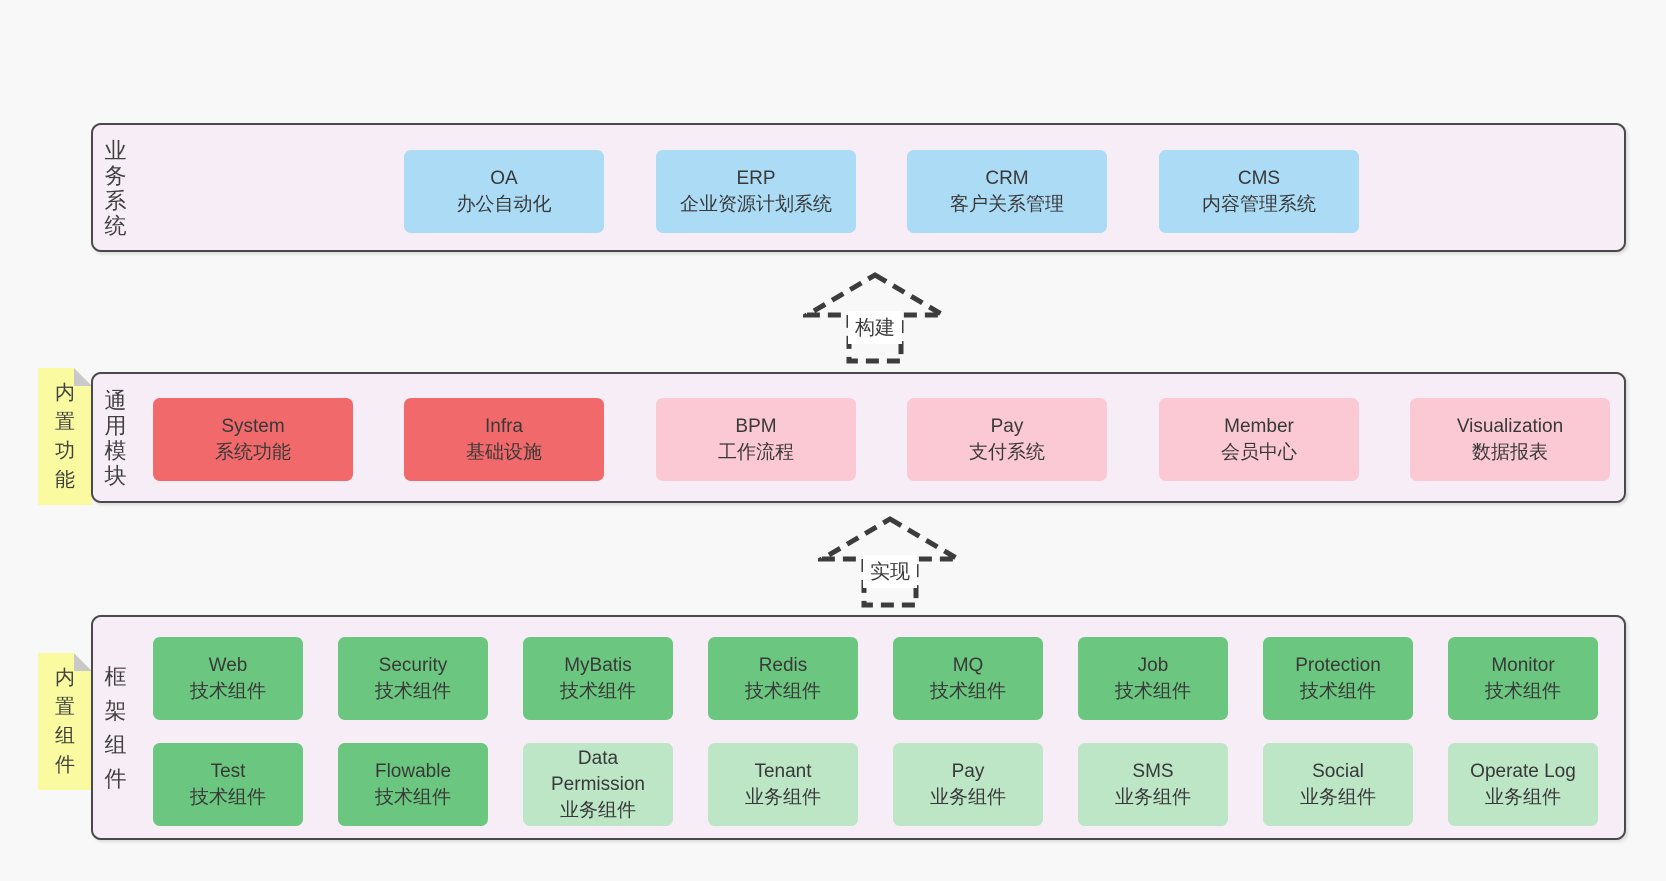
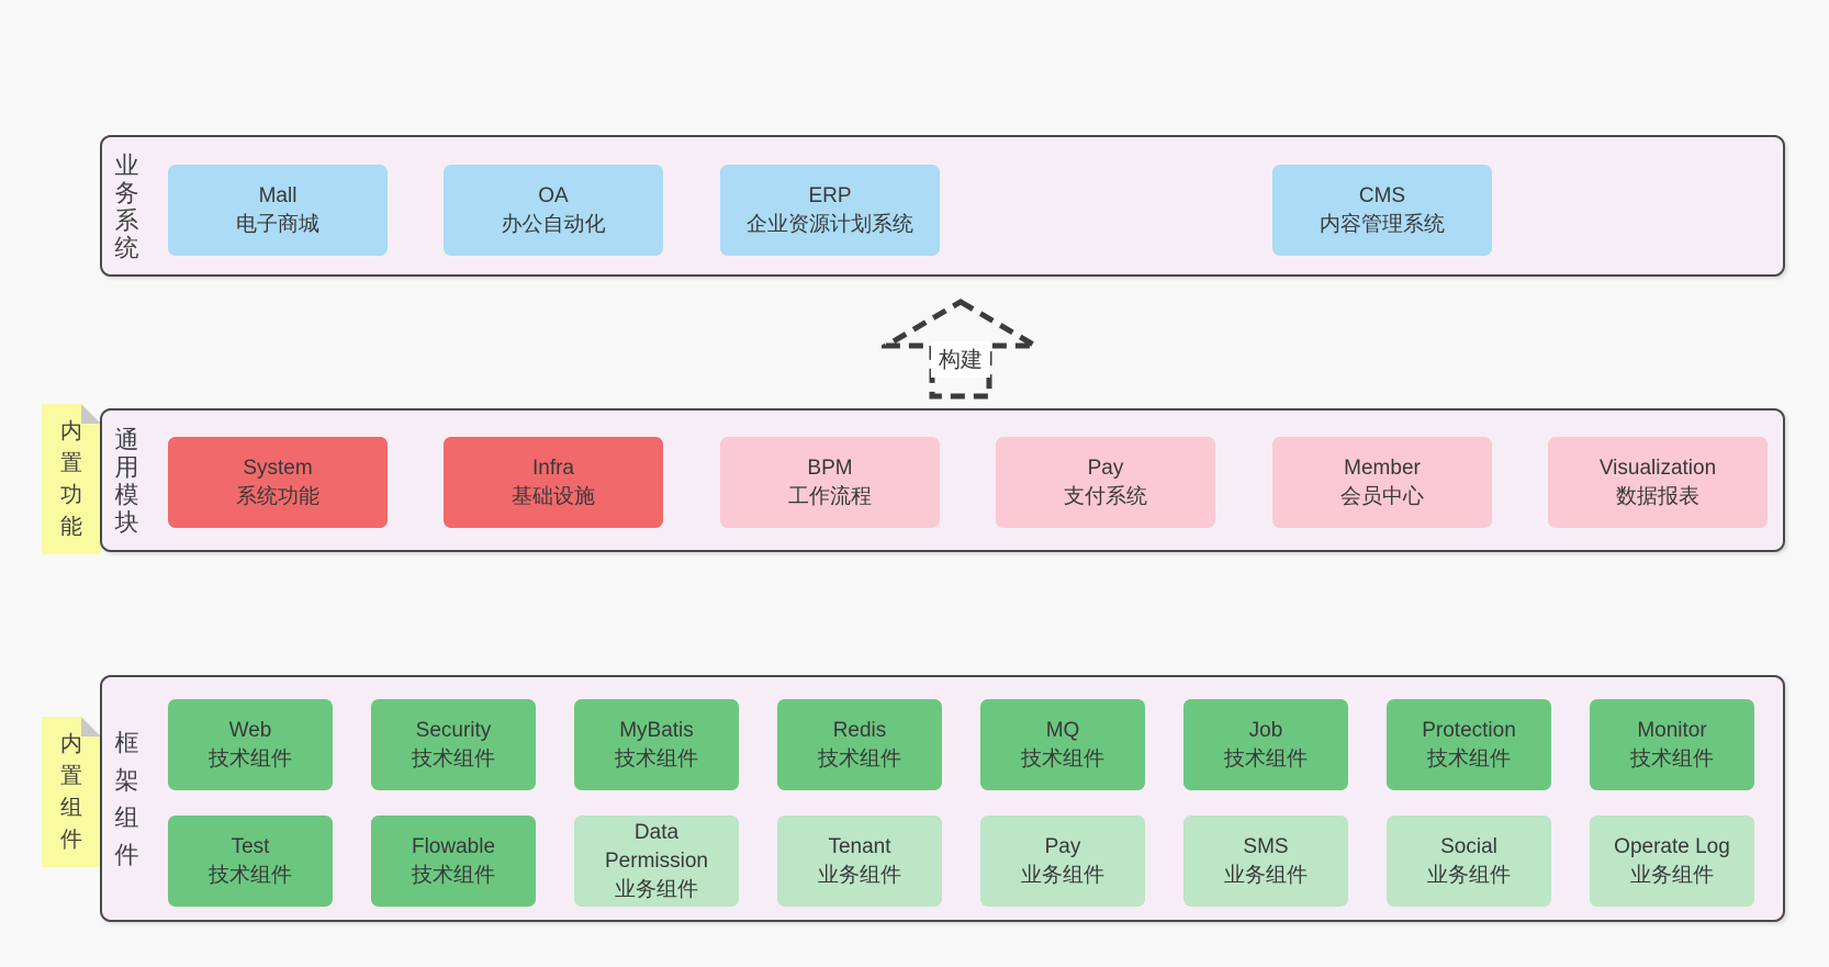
  内置功能
  内置组件
  业务系统
+ Mall
+ 电子商城
  OA
  办公自动化
  ERP
  企业资源计划系统
- CRM
- 客户关系管理
  CMS
  内容管理系统
  构建
  通用模块
  System
  系统功能
  Infra
  基础设施
  BPM
  工作流程
  Pay
  支付系统
  Member
  会员中心
  Visualization
  数据报表
- 实现
  框架组件
  Web
  技术组件
  Security
  技术组件
  MyBatis
  技术组件
  Redis
  技术组件
  MQ
  技术组件
  Job
  技术组件
  Protection
  技术组件
  Monitor
  技术组件
  Test
  技术组件
  Flowable
  技术组件
  Data Permission
  业务组件
  Tenant
  业务组件
  Pay
  业务组件
  SMS
  业务组件
  Social
  业务组件
  Operate Log
  业务组件
